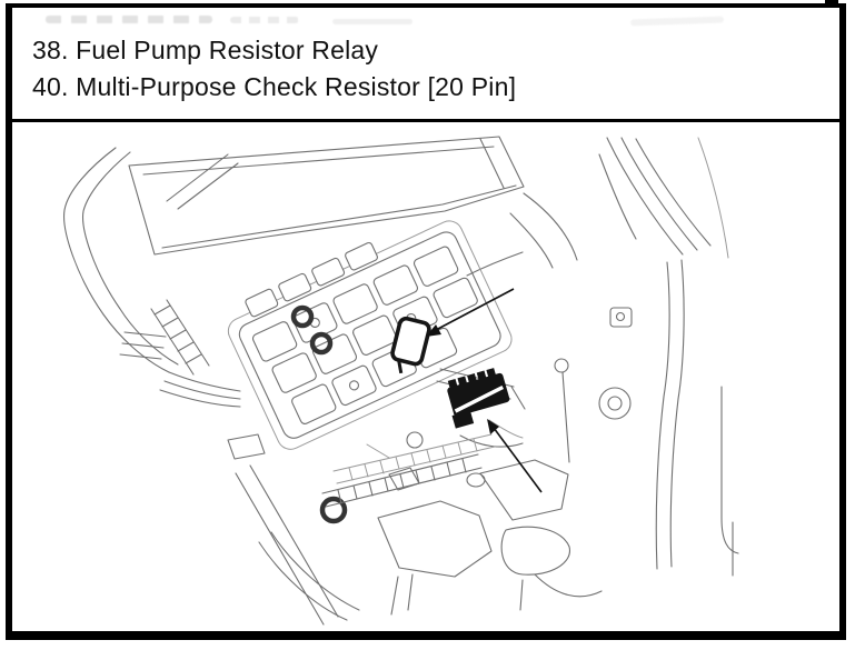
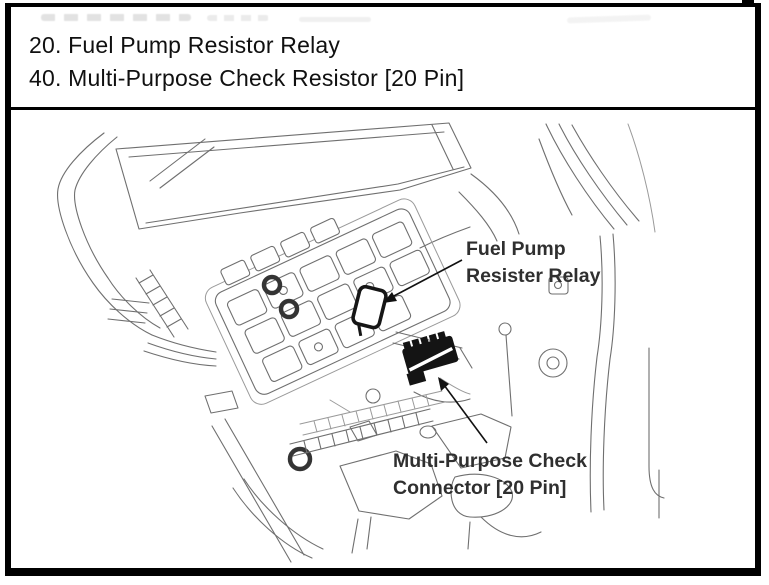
- 38. Fuel Pump Resistor Relay
+ 20. Fuel Pump Resistor Relay
  40. Multi-Purpose Check Resistor [20 Pin]
+ Fuel Pump
+ Resister Relay
+ Multi-Purpose Check
+ Connector [20 Pin]
